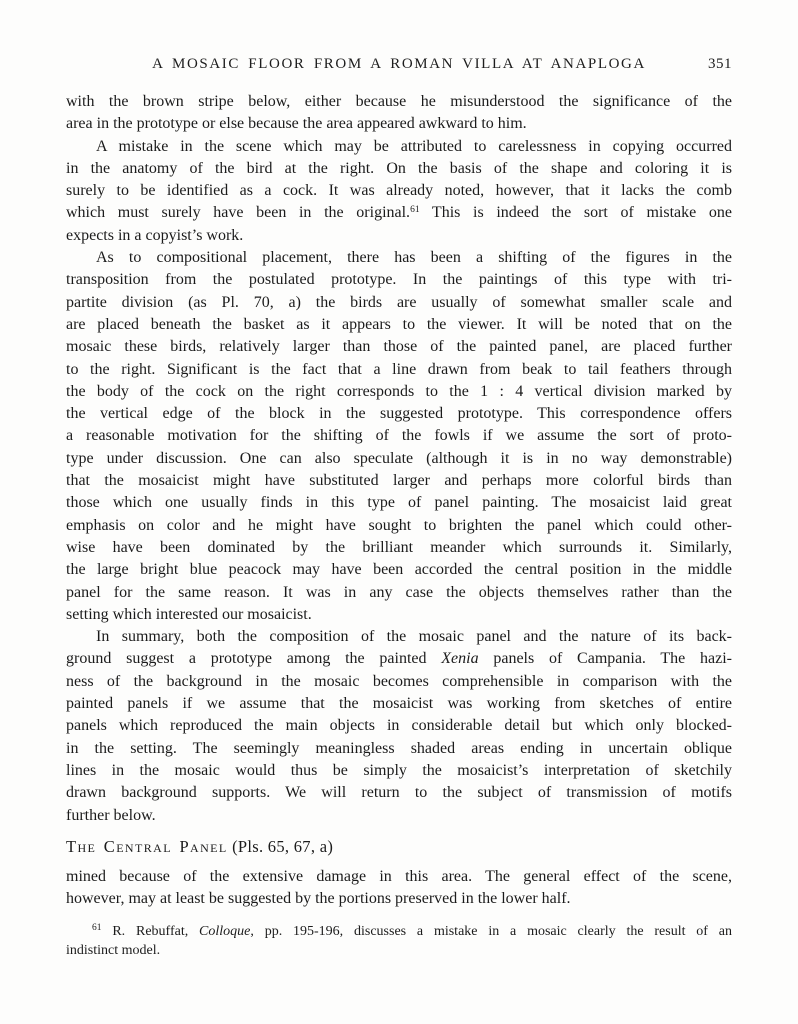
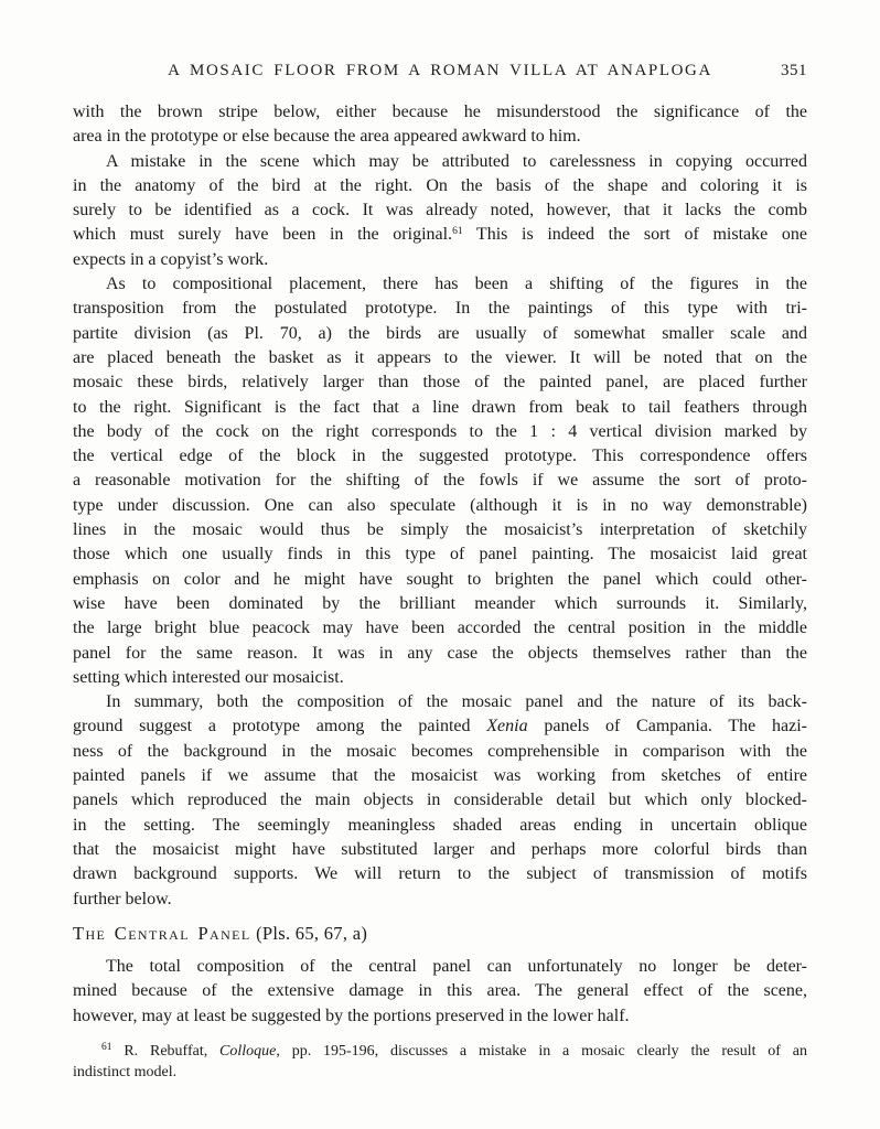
  A MOSAIC FLOOR FROM A ROMAN VILLA AT ANAPLOGA
  351
  with the brown stripe below, either because he misunderstood the significance of the
  area in the prototype or else because the area appeared awkward to him.
  A mistake in the scene which may be attributed to carelessness in copying occurred
  in the anatomy of the bird at the right. On the basis of the shape and coloring it is
  surely to be identified as a cock. It was already noted, however, that it lacks the comb
  which must surely have been in the original.61 This is indeed the sort of mistake one
  expects in a copyist’s work.
  As to compositional placement, there has been a shifting of the figures in the
  transposition from the postulated prototype. In the paintings of this type with tri-
  partite division (as Pl. 70, a) the birds are usually of somewhat smaller scale and
  are placed beneath the basket as it appears to the viewer. It will be noted that on the
  mosaic these birds, relatively larger than those of the painted panel, are placed further
  to the right. Significant is the fact that a line drawn from beak to tail feathers through
  the body of the cock on the right corresponds to the 1 : 4 vertical division marked by
  the vertical edge of the block in the suggested prototype. This correspondence offers
  a reasonable motivation for the shifting of the fowls if we assume the sort of proto-
  type under discussion. One can also speculate (although it is in no way demonstrable)
- that the mosaicist might have substituted larger and perhaps more colorful birds than
+ lines in the mosaic would thus be simply the mosaicist’s interpretation of sketchily
  those which one usually finds in this type of panel painting. The mosaicist laid great
  emphasis on color and he might have sought to brighten the panel which could other-
  wise have been dominated by the brilliant meander which surrounds it. Similarly,
  the large bright blue peacock may have been accorded the central position in the middle
  panel for the same reason. It was in any case the objects themselves rather than the
  setting which interested our mosaicist.
  In summary, both the composition of the mosaic panel and the nature of its back-
  ground suggest a prototype among the painted Xenia panels of Campania. The hazi-
  ness of the background in the mosaic becomes comprehensible in comparison with the
  painted panels if we assume that the mosaicist was working from sketches of entire
  panels which reproduced the main objects in considerable detail but which only blocked-
  in the setting. The seemingly meaningless shaded areas ending in uncertain oblique
- lines in the mosaic would thus be simply the mosaicist’s interpretation of sketchily
+ that the mosaicist might have substituted larger and perhaps more colorful birds than
  drawn background supports. We will return to the subject of transmission of motifs
  further below.
  The Central Panel (Pls. 65, 67, a)
+ The total composition of the central panel can unfortunately no longer be deter-
  mined because of the extensive damage in this area. The general effect of the scene,
  however, may at least be suggested by the portions preserved in the lower half.
  61 R. Rebuffat, Colloque, pp. 195-196, discusses a mistake in a mosaic clearly the result of an
  indistinct model.
